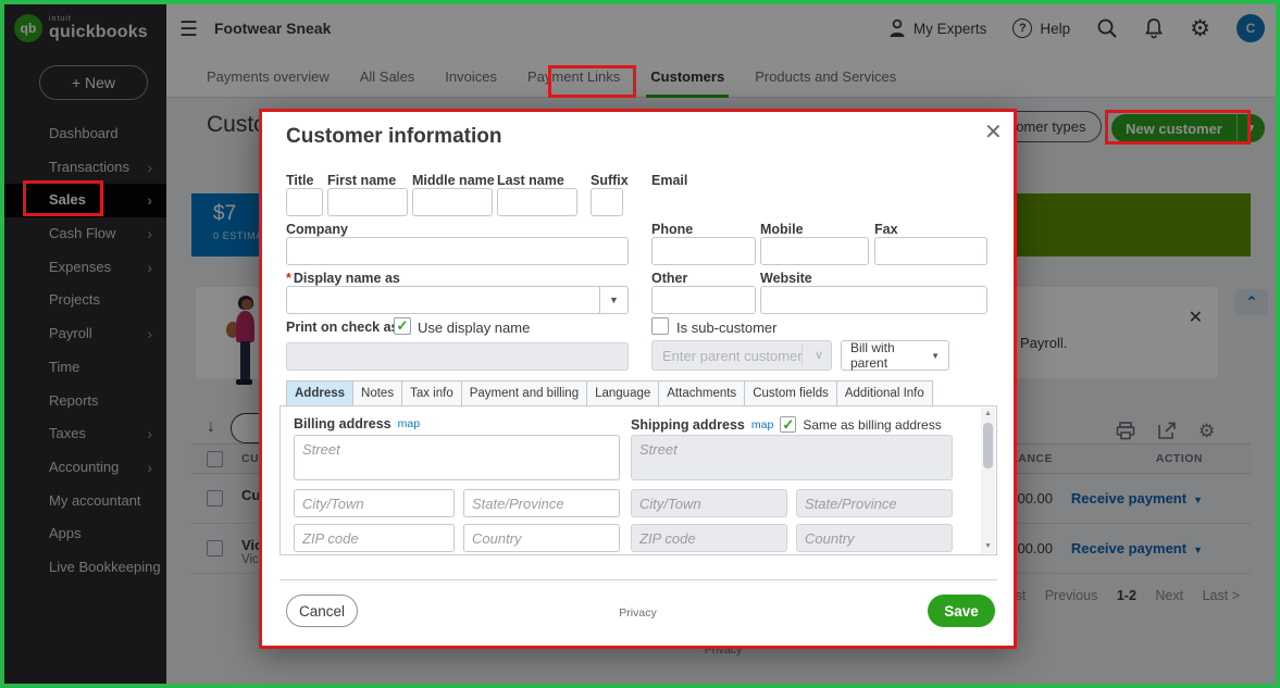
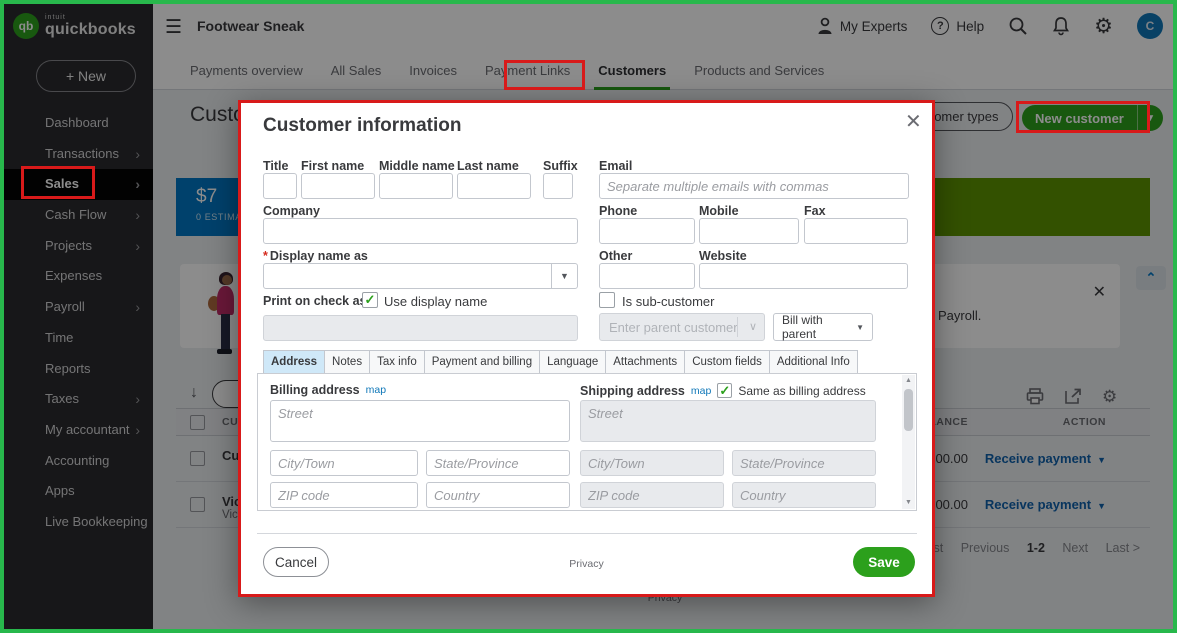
  qb
  quickbooks
  + New
  Dashboard
  Transactions
  ›
  Sales
  ›
  Cash Flow
  ›
- Expenses
+ Projects
  ›
- Projects
+ Expenses
  Payroll
  ›
  Time
  Reports
  Taxes
  ›
- Accounting
+ My accountant
  ›
- My accountant
+ Accounting
  Apps
  Live Bookkeeping
  ☰
  Footwear Sneak
  My Experts
  ?
  Help
  ⚙
  C
  Payments overview
  All Sales
  Invoices
  Payment Links
  Customers
  Products and Services
  New customer
  ▼
  $7
  Payroll.
  ✕
  ⌃
  ↓
  ⚙
  ACTION
  Cu
  00.00
  Receive payment ▼
  Vic
  Receive payment ▼
  st Previous 1-2 Next Last >
  Privacy
  Customer information
  ✕
  Title
  First name
  Middle name
  Last name
  Suffix
  Email
+ Separate multiple emails with commas
  Company
  Phone
  Mobile
  Fax
  * Display name as
  Other
  Website
  ▼
  Print on check a
  ✓
  Use display name
  Is sub-customer
  Enter parent customer
  ∨
  Bill with parent
  ▼
  Address
  Notes
  Tax info
  Payment and billing
  Language
  Attachments
  Custom fields
  Additional Info
  Billing address
  map
  Street
  City/Town
  State/Province
  ZIP code
  Country
  Shipping address
  map
  ✓
  Same as billing address
  Street
  City/Town
  State/Province
  ZIP code
  Country
  Cancel
  Privacy
  Save
